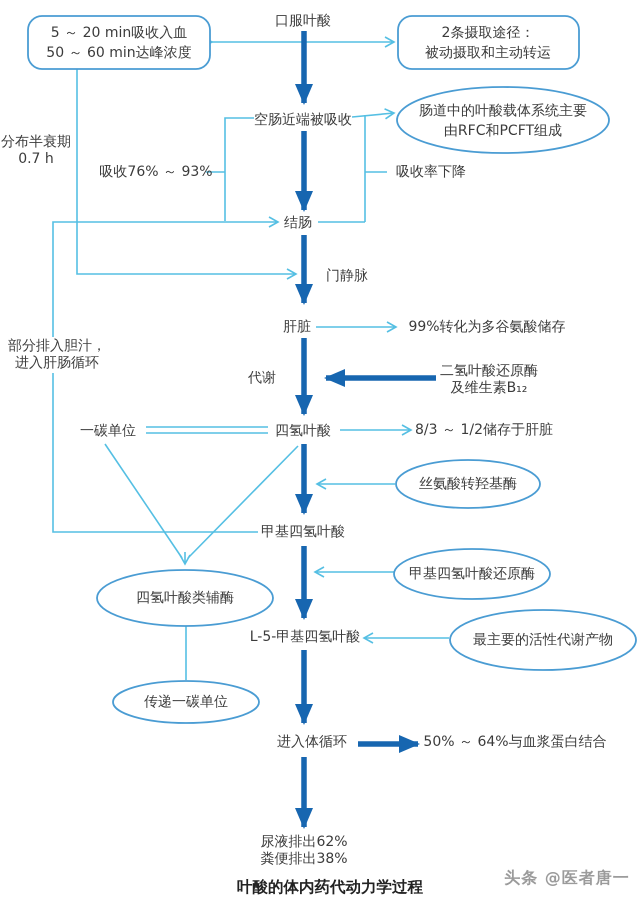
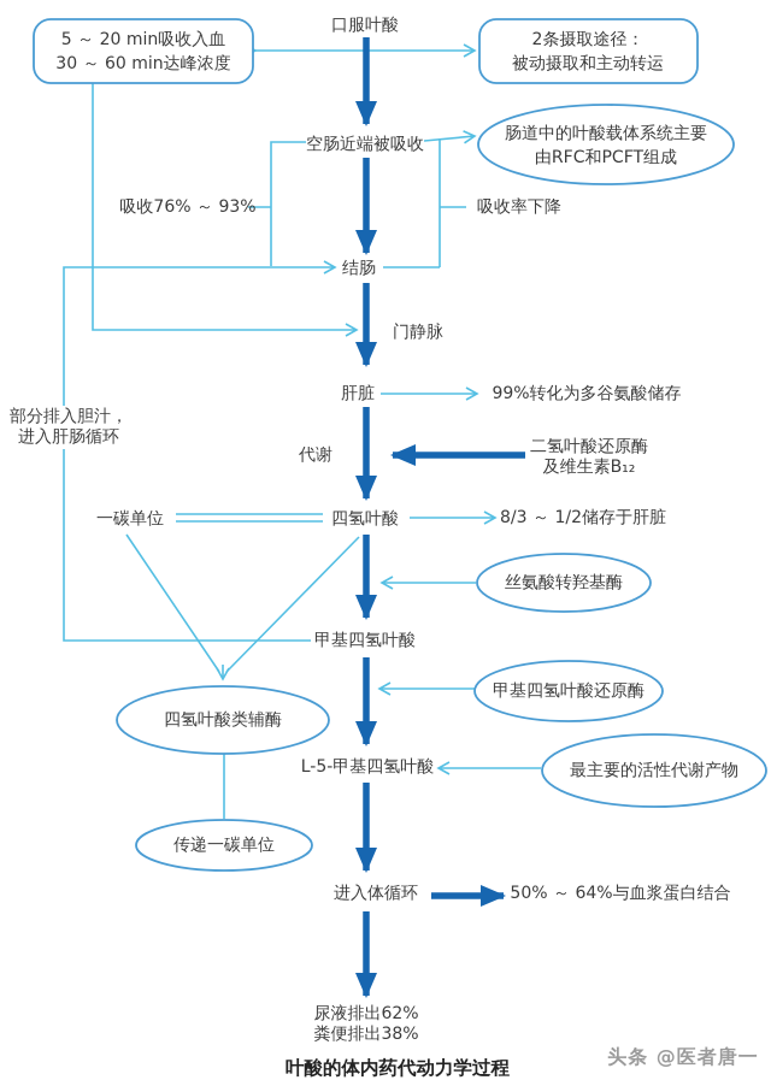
  口服叶酸
  5 ～ 20 min吸收入血
- 50 ～ 60 min达峰浓度
+ 30 ～ 60 min达峰浓度
  2条摄取途径：
  被动摄取和主动转运
  空肠近端被吸收
  肠道中的叶酸载体系统主要
  由RFC和PCFT组成
- 分布半衰期
- 0.7 h
  吸收76% ～ 93%
  吸收率下降
  结肠
  门静脉
  肝脏
  99%转化为多谷氨酸储存
  部分排入胆汁，
  进入肝肠循环
  代谢
  二氢叶酸还原酶
  及维生素B₁₂
  一碳单位
  四氢叶酸
  8/3 ～ 1/2储存于肝脏
  丝氨酸转羟基酶
  甲基四氢叶酸
  甲基四氢叶酸还原酶
  四氢叶酸类辅酶
  L-5-甲基四氢叶酸
  最主要的活性代谢产物
  传递一碳单位
  进入体循环
  50% ～ 64%与血浆蛋白结合
  尿液排出62%
  粪便排出38%
  叶酸的体内药代动力学过程
  头条 @医者唐一
